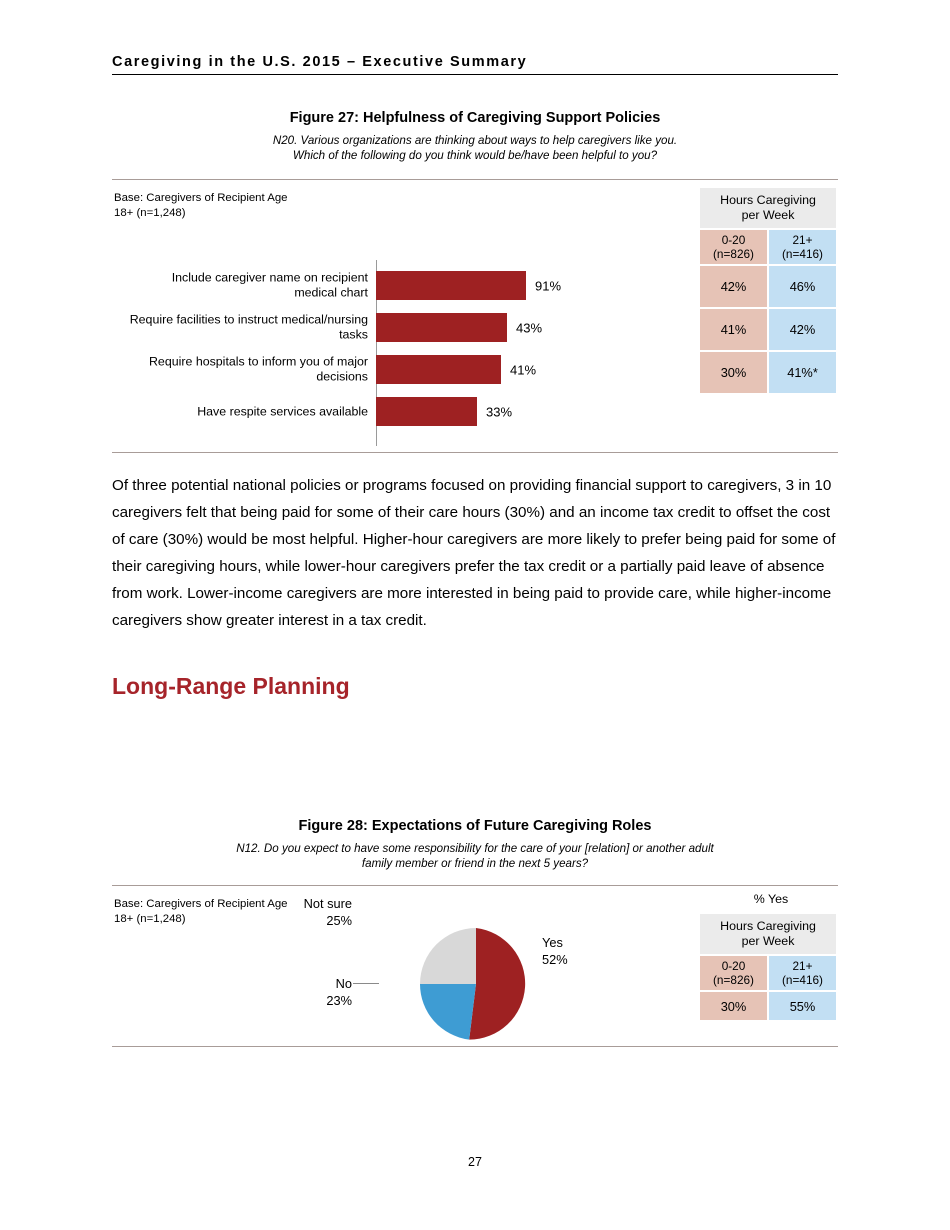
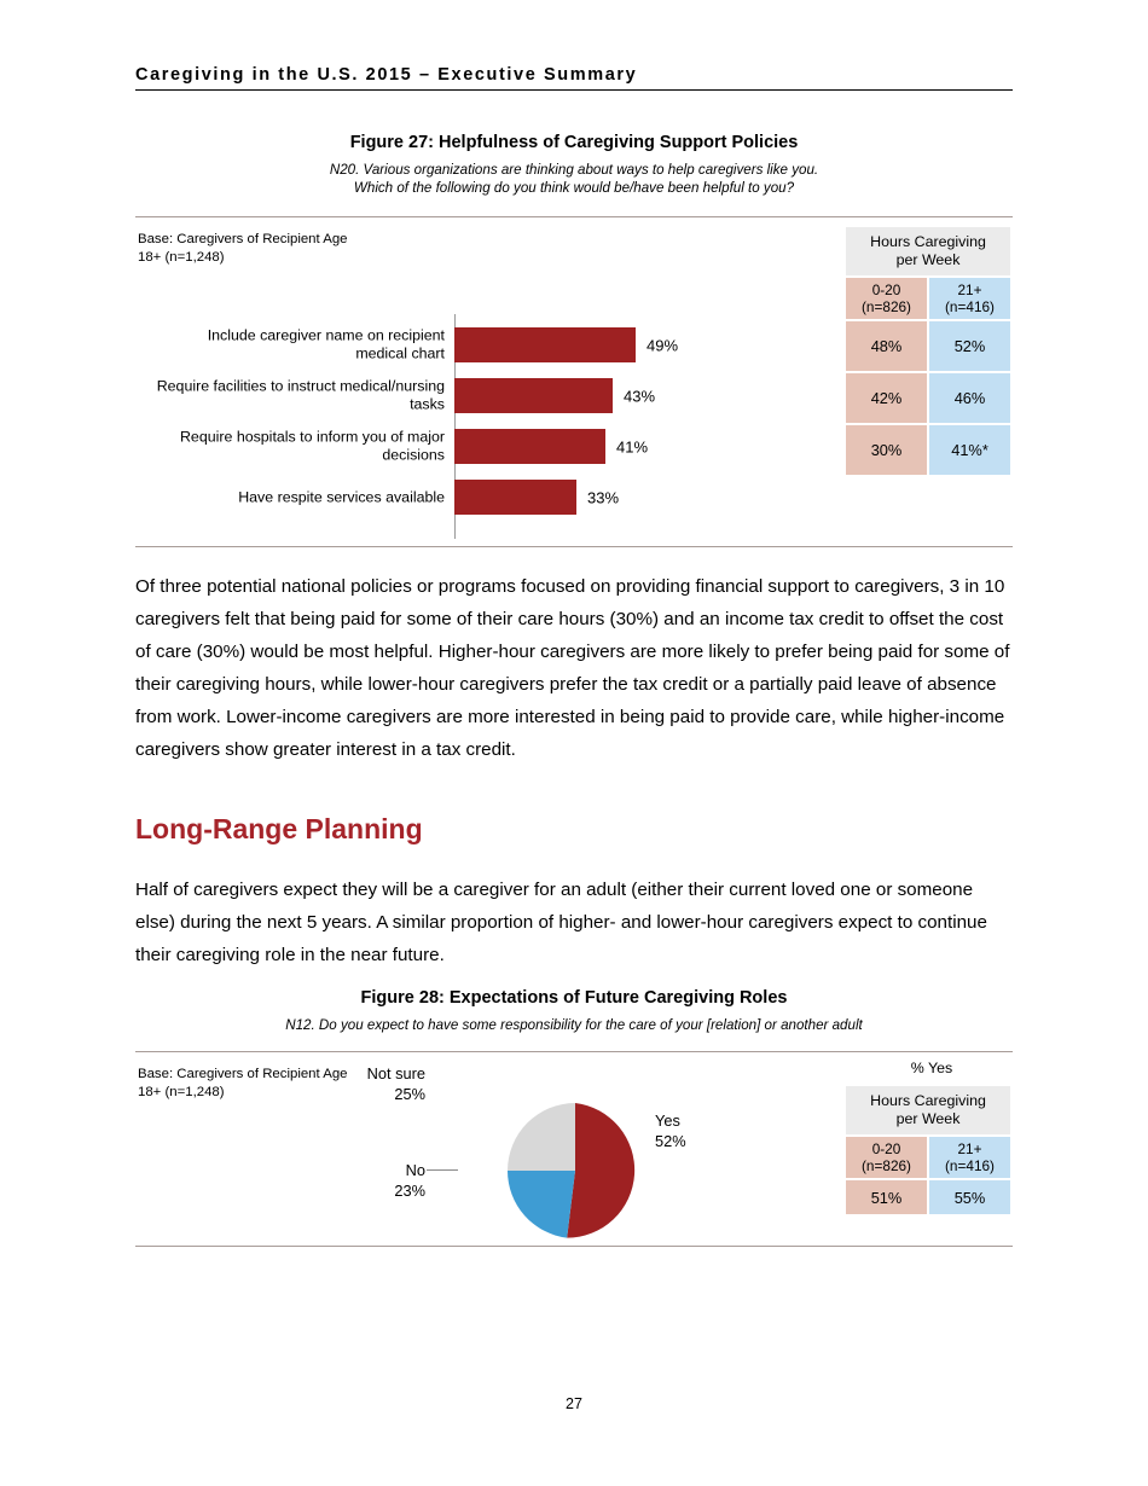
  Caregiving in the U.S. 2015 – Executive Summary
  Figure 27: Helpfulness of Caregiving Support Policies
  N20. Various organizations are thinking about ways to help caregivers like you.
  Which of the following do you think would be/have been helpful to you?
  Base: Caregivers of Recipient Age
  18+ (n=1,248)
  Include caregiver name on recipient medical chart
- 91%
+ 49%
  Require facilities to instruct medical/nursing tasks
  43%
  Require hospitals to inform you of major decisions
  41%
  Have respite services available
  33%
  Hours Caregiving per Week
  0-20 (n=826)	21+ (n=416)
+ 48%	52%
  42%	46%
- 41%	42%
  30%	41%*
  Of three potential national policies or programs focused on providing financial support to caregivers, 3 in 10 caregivers felt that being paid for some of their care hours (30%) and an income tax credit to offset the cost of care (30%) would be most helpful. Higher-hour caregivers are more likely to prefer being paid for some of their caregiving hours, while lower-hour caregivers prefer the tax credit or a partially paid leave of absence from work. Lower-income caregivers are more interested in being paid to provide care, while higher-income caregivers show greater interest in a tax credit.
  Long-Range Planning
+ Half of caregivers expect they will be a caregiver for an adult (either their current loved one or someone else) during the next 5 years. A similar proportion of higher- and lower-hour caregivers expect to continue their caregiving role in the near future.
  Figure 28: Expectations of Future Caregiving Roles
  N12. Do you expect to have some responsibility for the care of your [relation] or another adult
- family member or friend in the next 5 years?
  Base: Caregivers of Recipient Age
  18+ (n=1,248)
  Not sure
  25%
  No
  23%
  Yes
  52%
  % Yes
  Hours Caregiving per Week
  0-20 (n=826)	21+ (n=416)
- 30%	55%
+ 51%	55%
  27
